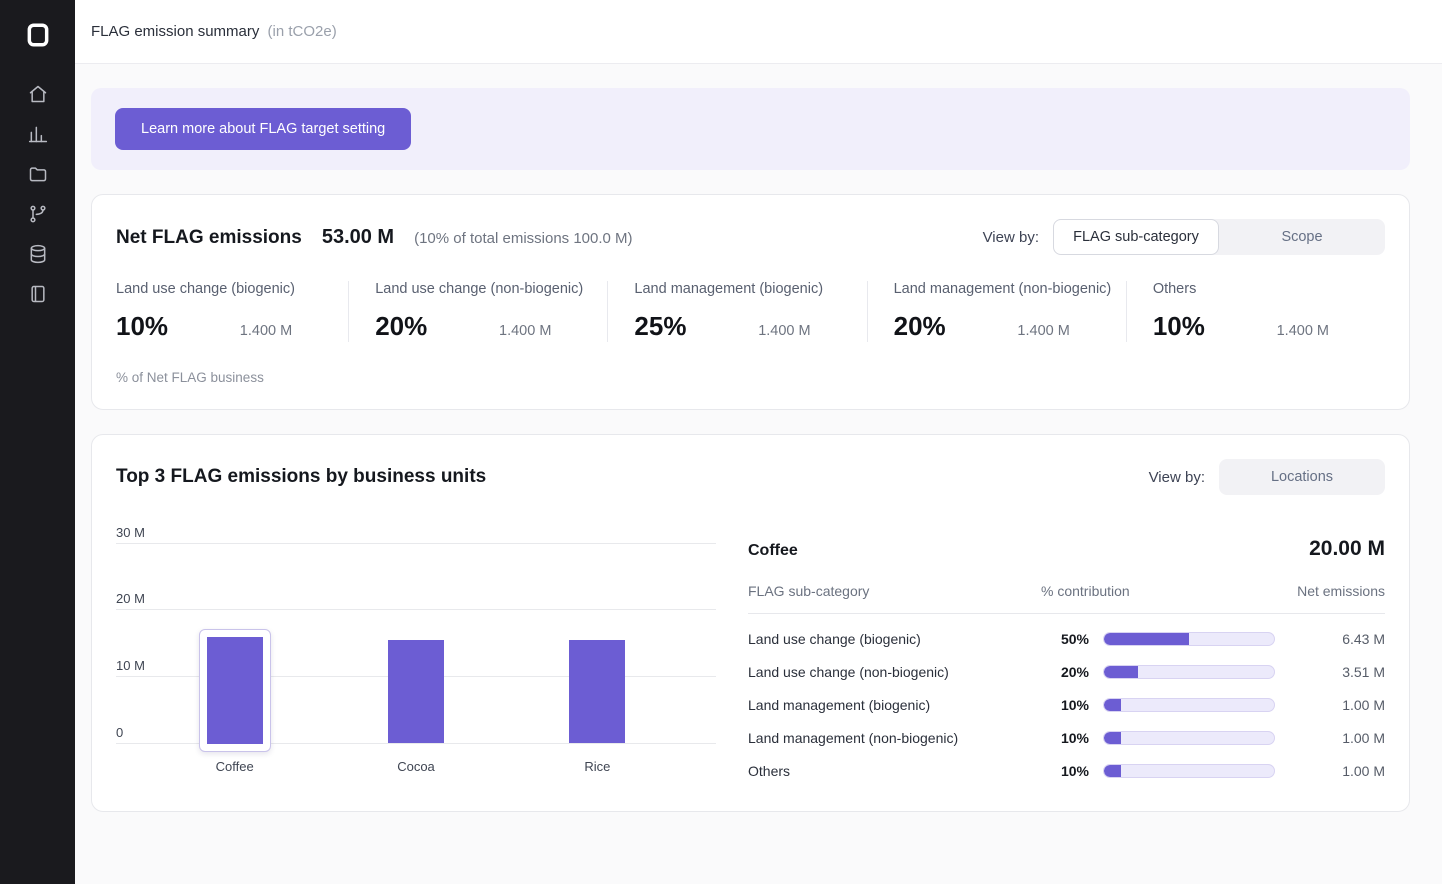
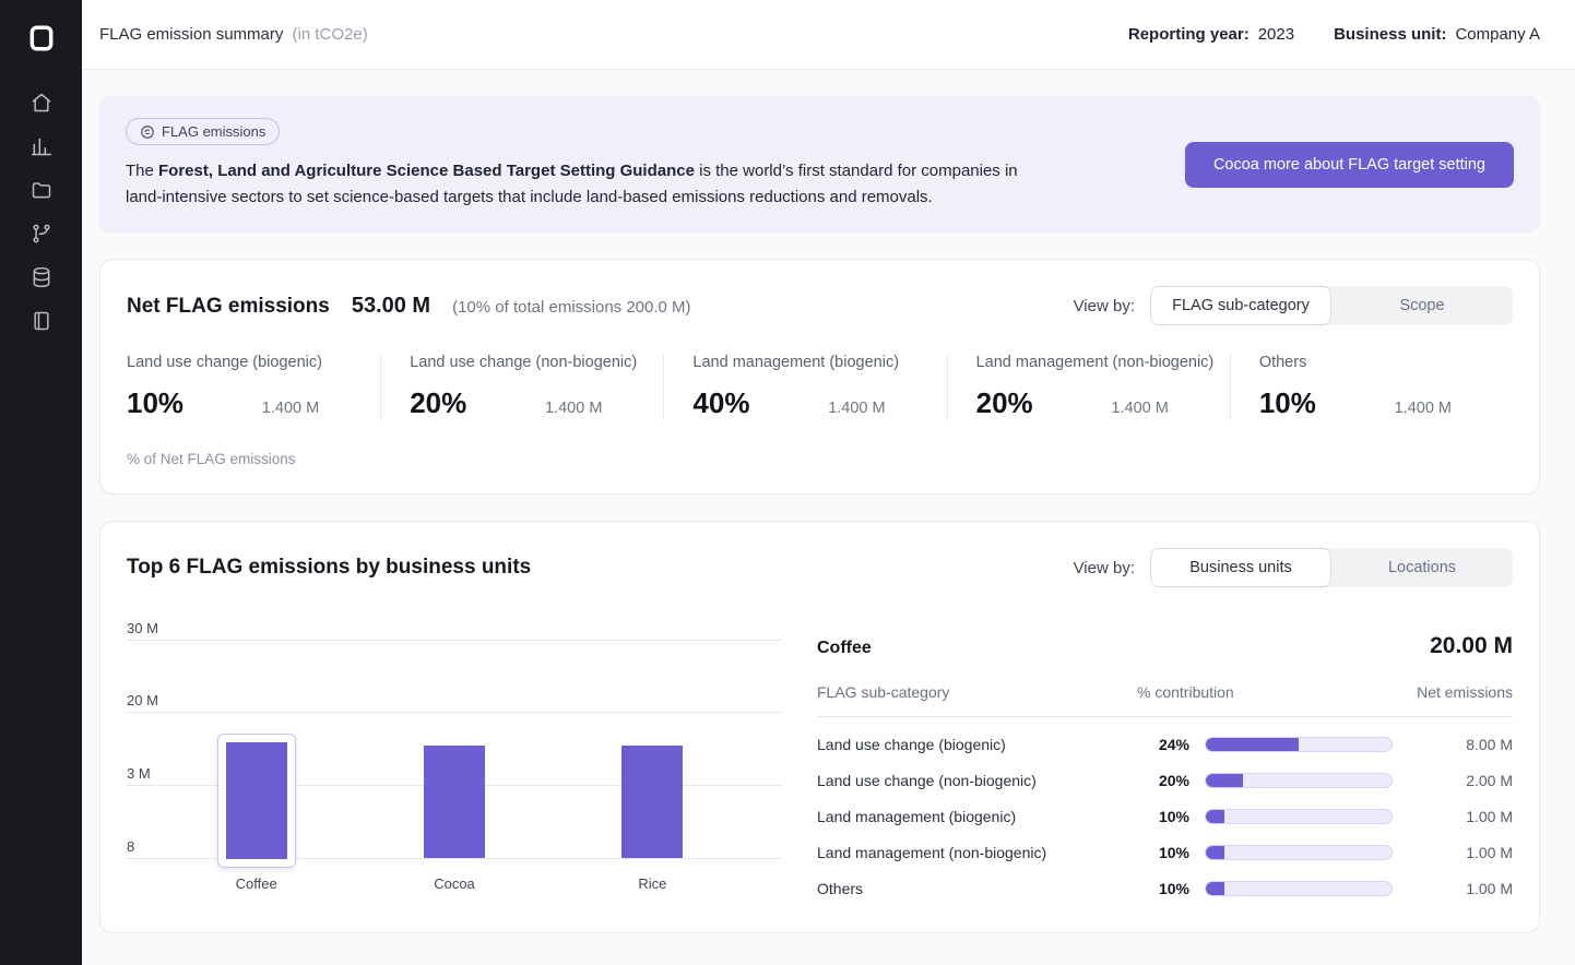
  FLAG emission summary (in tCO2e)
+ Reporting year: 2023
+ Business unit: Company A
+ FLAG emissions
+ The Forest, Land and Agriculture Science Based Target Setting Guidance is the world’s first standard for companies in land-intensive sectors to set science-based targets that include land-based emissions reductions and removals.
- Learn more about FLAG target setting
+ Cocoa more about FLAG target setting
  Net FLAG emissions
  53.00 M
- (10% of total emissions 100.0 M)
+ (10% of total emissions 200.0 M)
  View by:
  FLAG sub-category
  Scope
  Land use change (biogenic)
  10%
  1.400 M
  Land use change (non-biogenic)
  20%
  1.400 M
  Land management (biogenic)
- 25%
+ 40%
  1.400 M
  Land management (non-biogenic)
  20%
  1.400 M
  Others
  10%
  1.400 M
- % of Net FLAG business
+ % of Net FLAG emissions
- Top 3 FLAG emissions by business units
+ Top 6 FLAG emissions by business units
  View by:
+ Business units
  Locations
  30 M
  20 M
- 10 M
+ 3 M
- 0
+ 8
  Coffee
  Cocoa
  Rice
  Coffee
  20.00 M
  FLAG sub-category
  % contribution
  Net emissions
  Land use change (biogenic)
- 50%
+ 24%
- 6.43 M
+ 8.00 M
  Land use change (non-biogenic)
  20%
- 3.51 M
+ 2.00 M
  Land management (biogenic)
  10%
  1.00 M
  Land management (non-biogenic)
  10%
  1.00 M
  Others
  10%
  1.00 M
